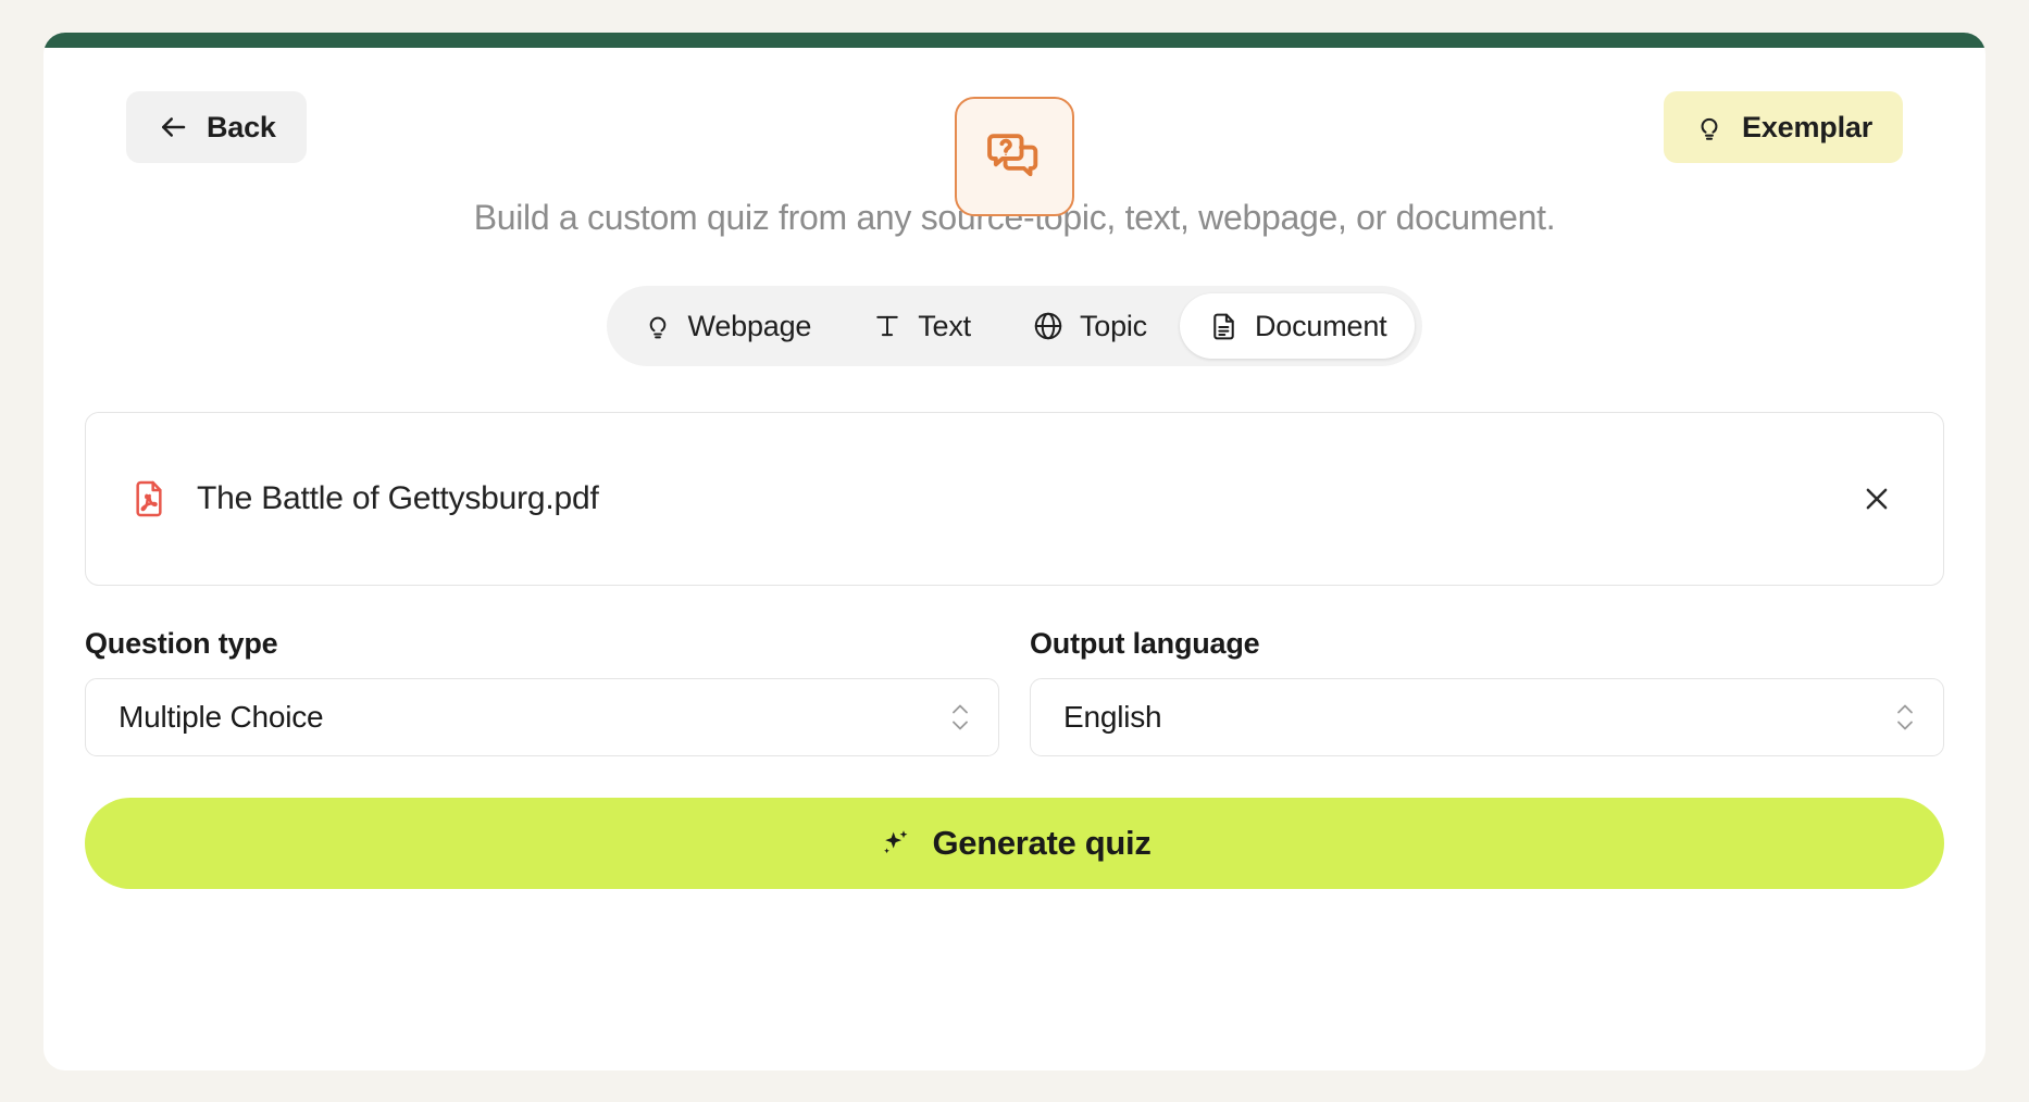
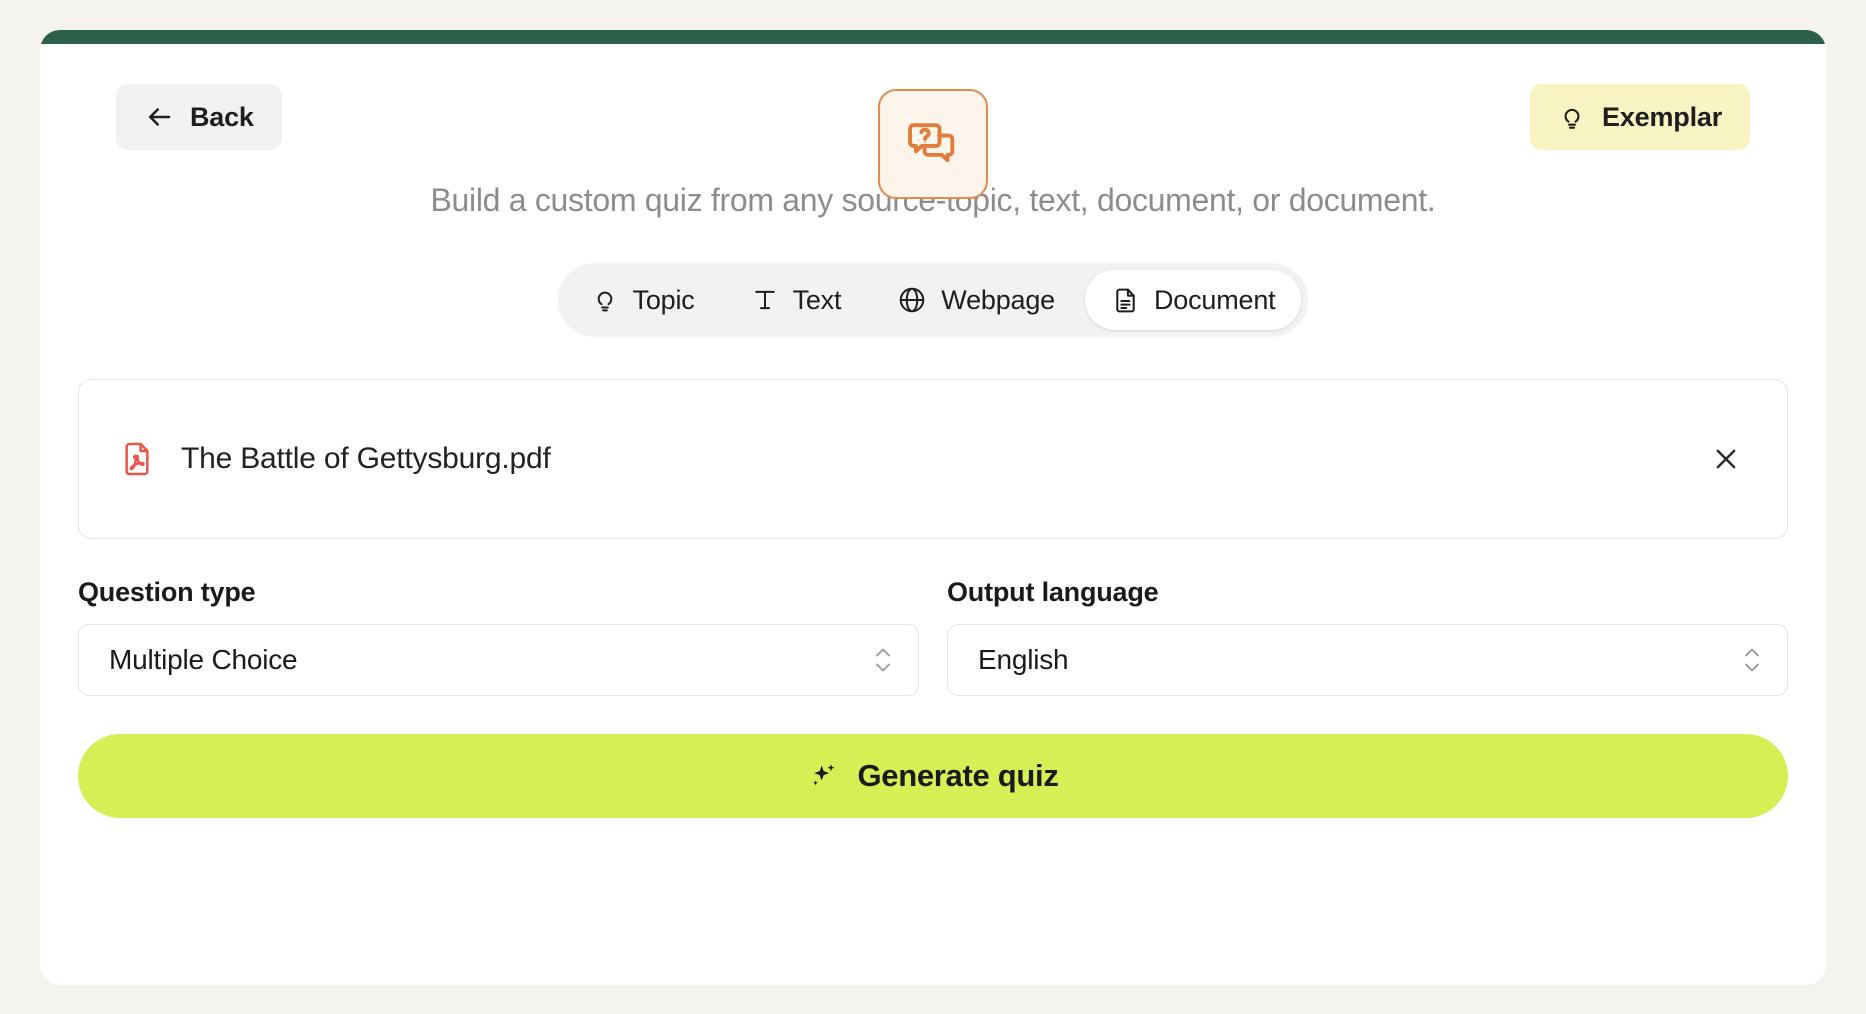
  Back
  Exemplar
- Build a custom quiz from any source-topic, text, webpage, or document.
+ Build a custom quiz from any source-topic, text, document, or document.
- Webpage
+ Topic
  Text
- Topic
+ Webpage
  Document
  The Battle of Gettysburg.pdf
  Question type
  Multiple Choice
  Output language
  English
  Generate quiz
